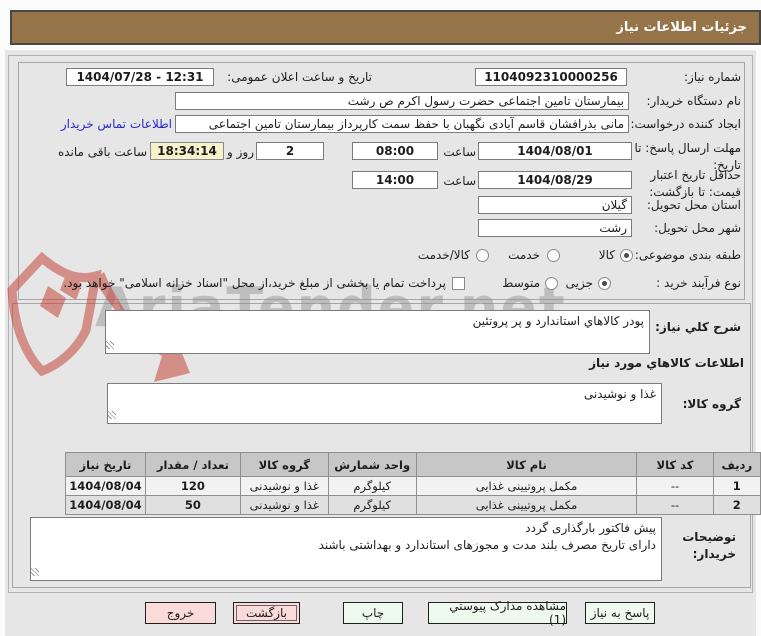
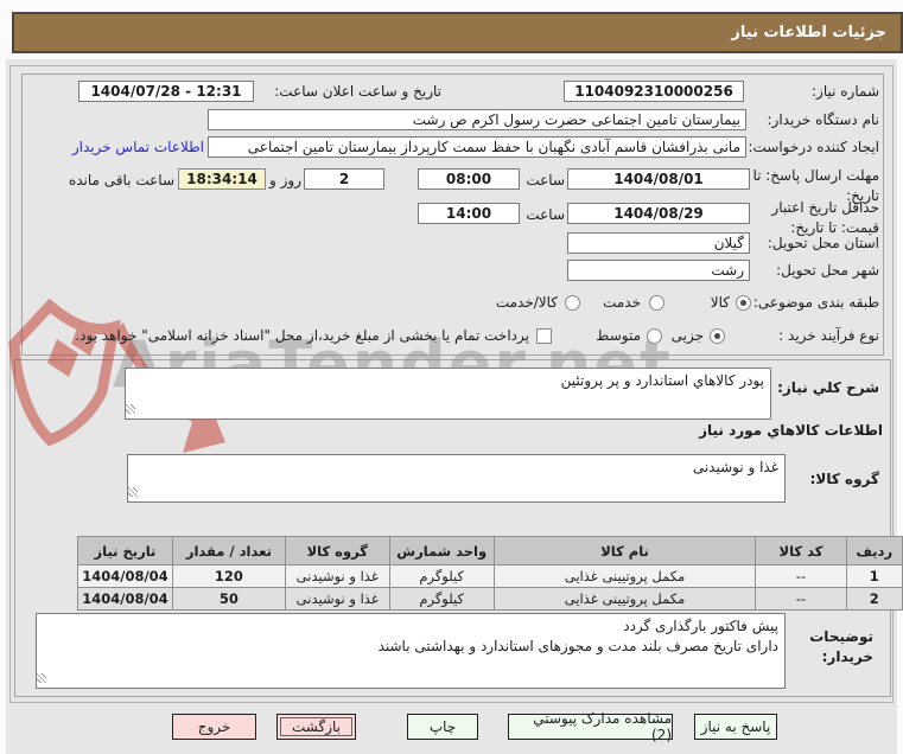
  جزئیات اطلاعات نیاز
  AriaTender.net
  شماره نیاز:
  1104092310000256
- تاریخ و ساعت اعلان عمومی:
+ تاریخ و ساعت اعلان ساعت:
  1404/07/28 - 12:31
  نام دستگاه خریدار:
  بیمارستان تامین اجتماعی حضرت رسول اکرم ص رشت
  ایجاد کننده درخواست:
  مانی بذرافشان قاسم آبادی نگهبان با حفظ سمت کارپرداز بیمارستان تامین اجتماعی
  اطلاعات تماس خریدار
  مهلت ارسال پاسخ: تا تاریخ:
  1404/08/01
  ساعت
  08:00
  2
  روز و
  18:34:14
  ساعت باقی مانده
- حداقل تاریخ اعتبار قیمت: تا بازگشت:
+ حداقل تاریخ اعتبار قیمت: تا تاریخ:
  1404/08/29
  ساعت
  14:00
  استان محل تحویل:
  گیلان
  شهر محل تحویل:
  رشت
  طبقه بندی موضوعی:
  کالا
  خدمت
  کالا/خدمت
  نوع فرآیند خرید :
  جزیی
  متوسط
  پرداخت تمام یا بخشی از مبلغ خرید،از محل "اسناد خزانه اسلامی" خواهد بود.
  شرح کلي نیاز:
  پودر کالاهاي استاندارد و پر پروتئین
  اطلاعات کالاهاي مورد نیاز
  گروه کالا:
  غذا و نوشیدنی
  ردیف	کد کالا	نام کالا	واحد شمارش	گروه کالا	تعداد / مقدار	تاریخ نیاز
  1	--	مکمل پروتیینی غذایی	کیلوگرم	غذا و نوشیدنی	120	1404/08/04
  2	--	مکمل پروتیینی غذایی	کیلوگرم	غذا و نوشیدنی	50	1404/08/04
  توضیحات
  خریدار:
  پیش فاکتور بارگذاری گردد
  دارای تاریخ مصرف بلند مدت و مجوزهای استاندارد و بهداشتی باشند
  پاسخ به نیاز
- مشاهده مدارک پیوستي (1)
+ مشاهده مدارک پیوستي (2)
  چاپ
  بازگشت
  خروج
